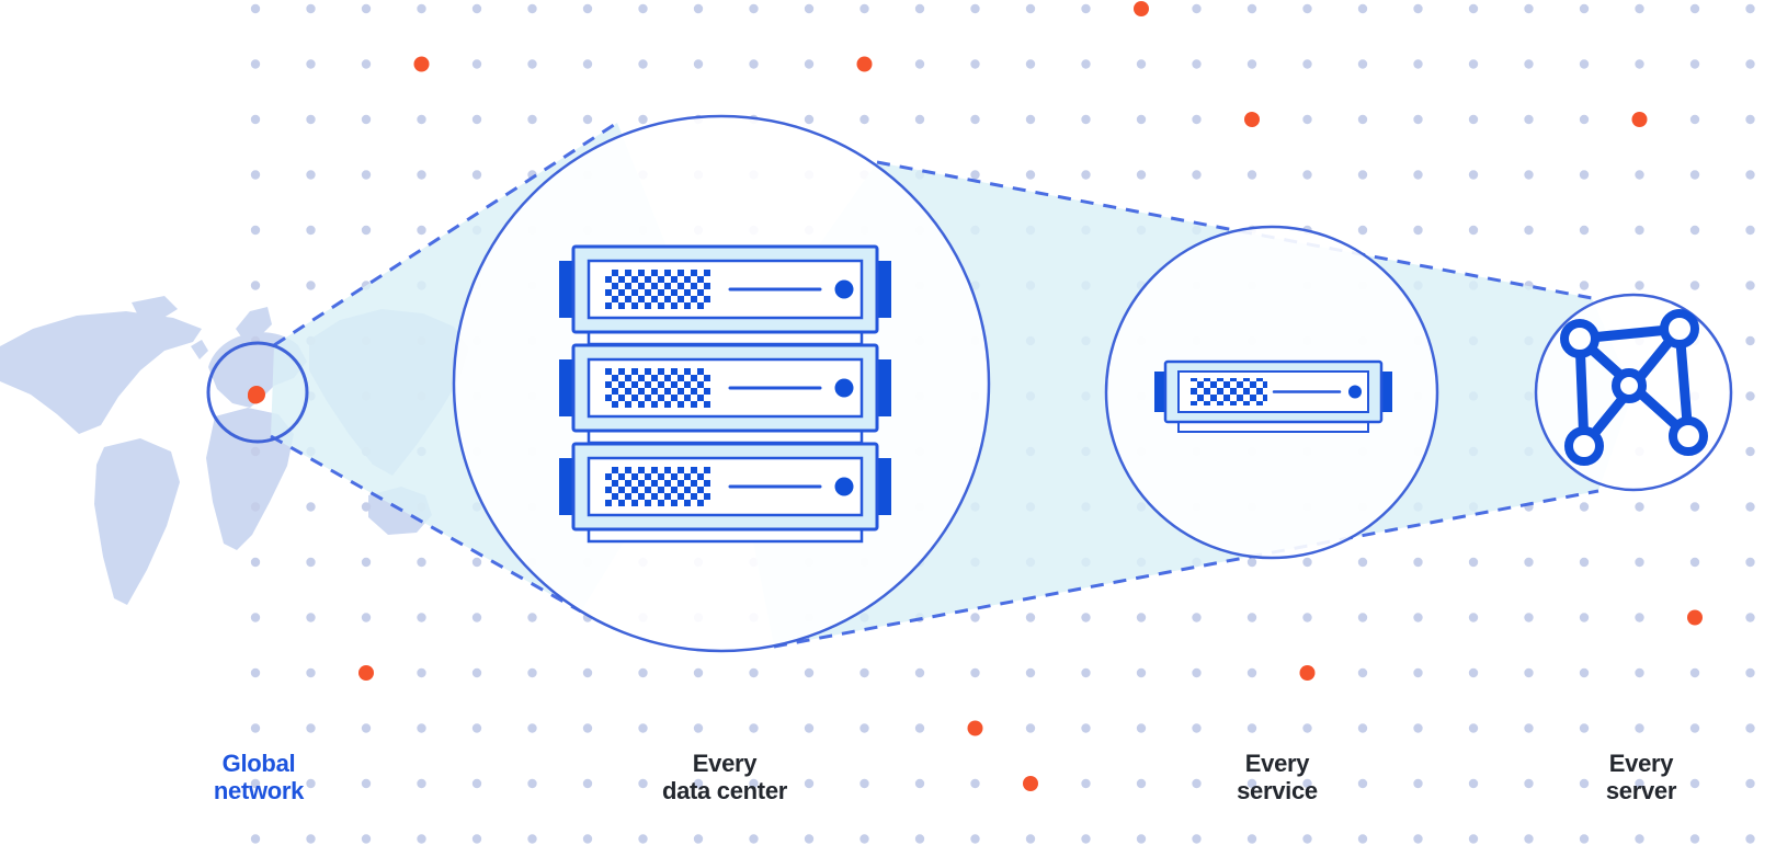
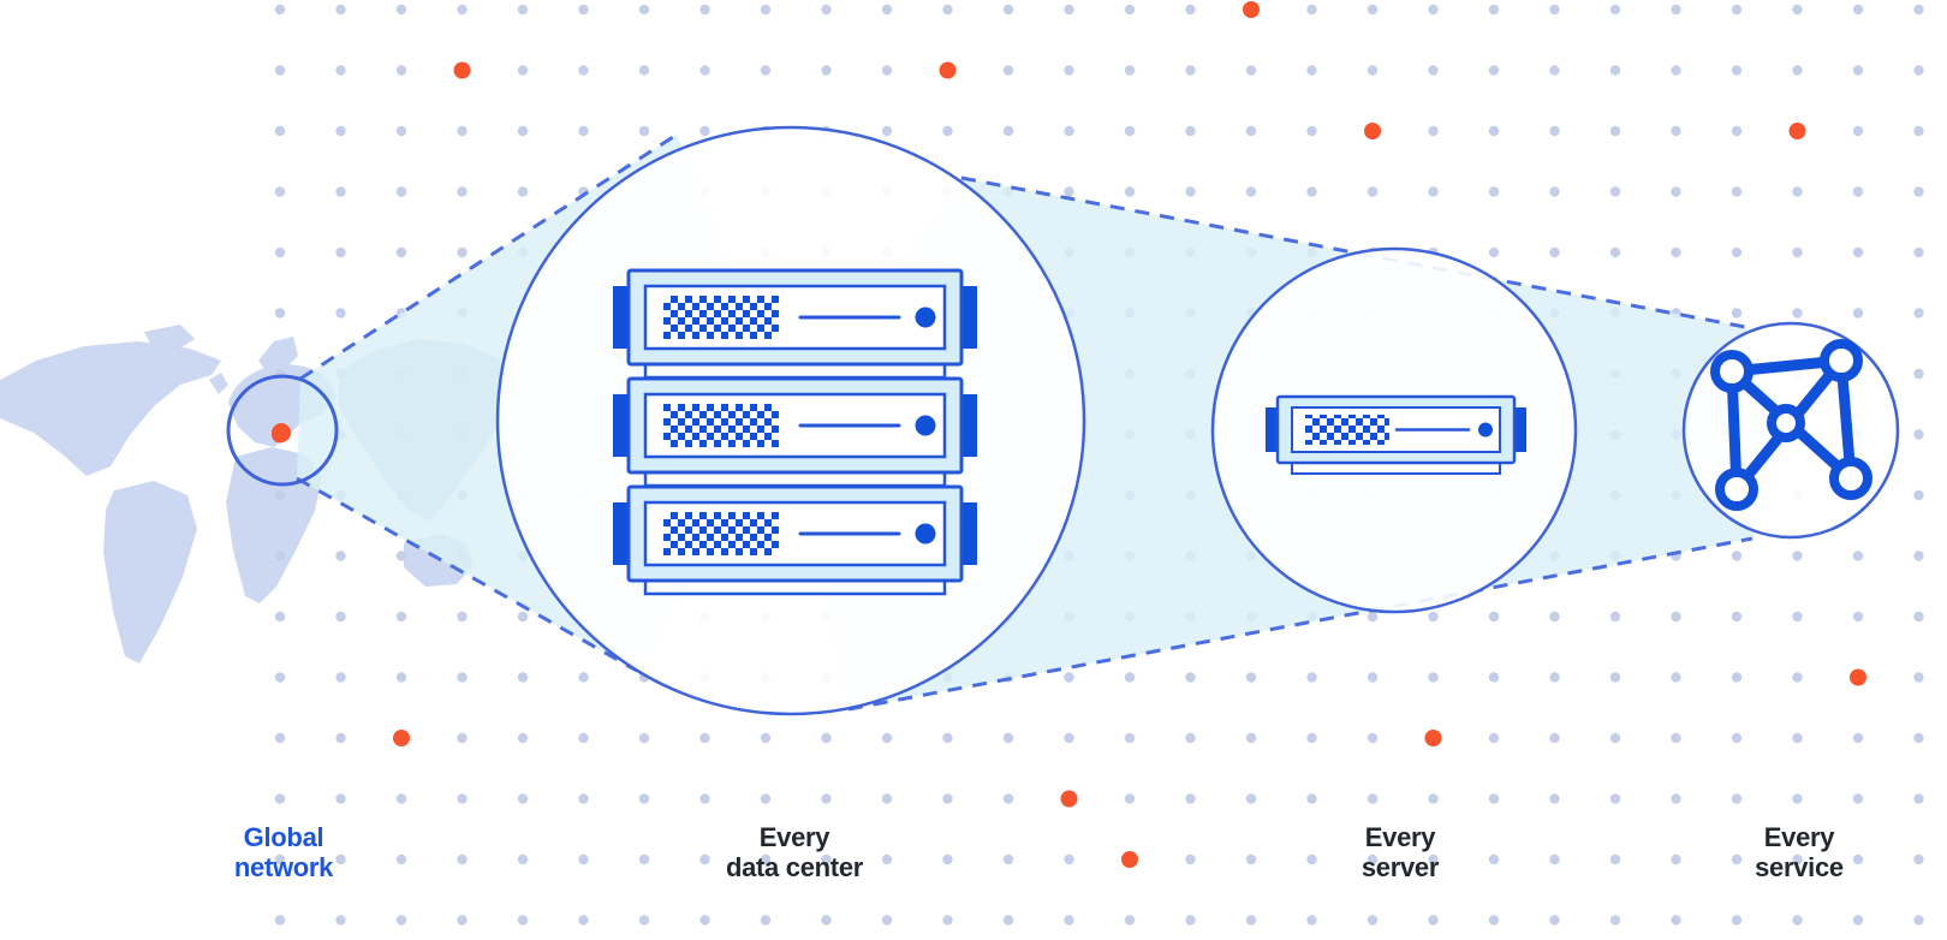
  Global
  network
  Every
  data center
  Every
- service
+ server
  Every
- server
+ service
